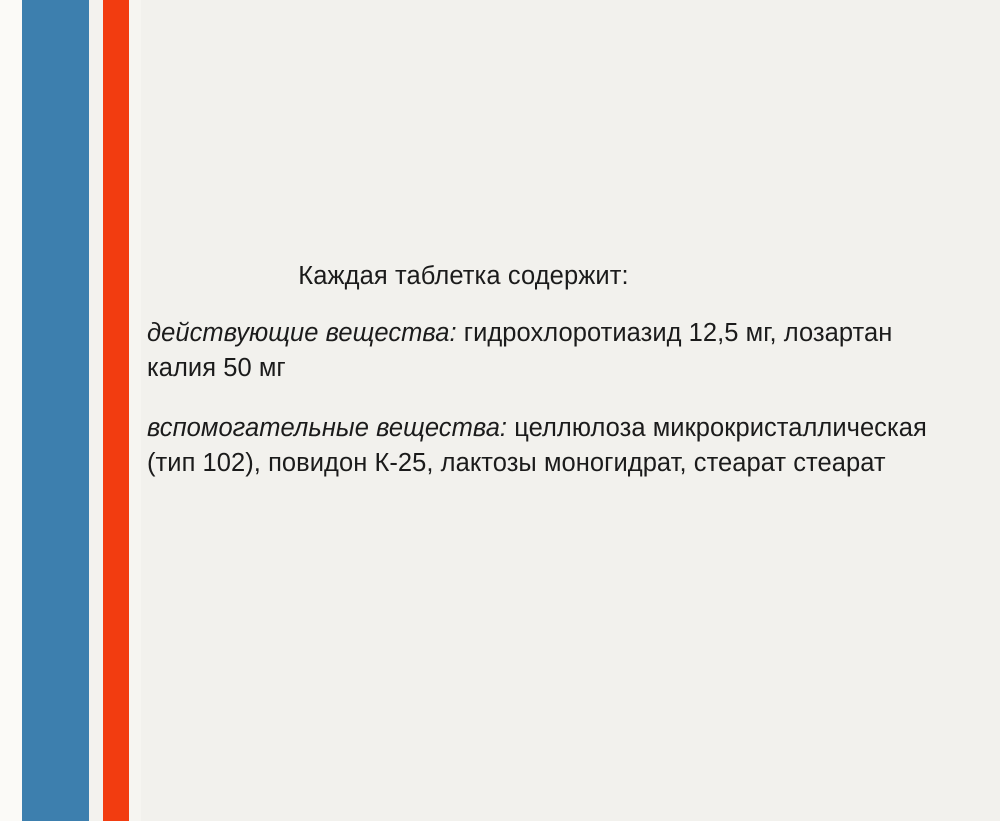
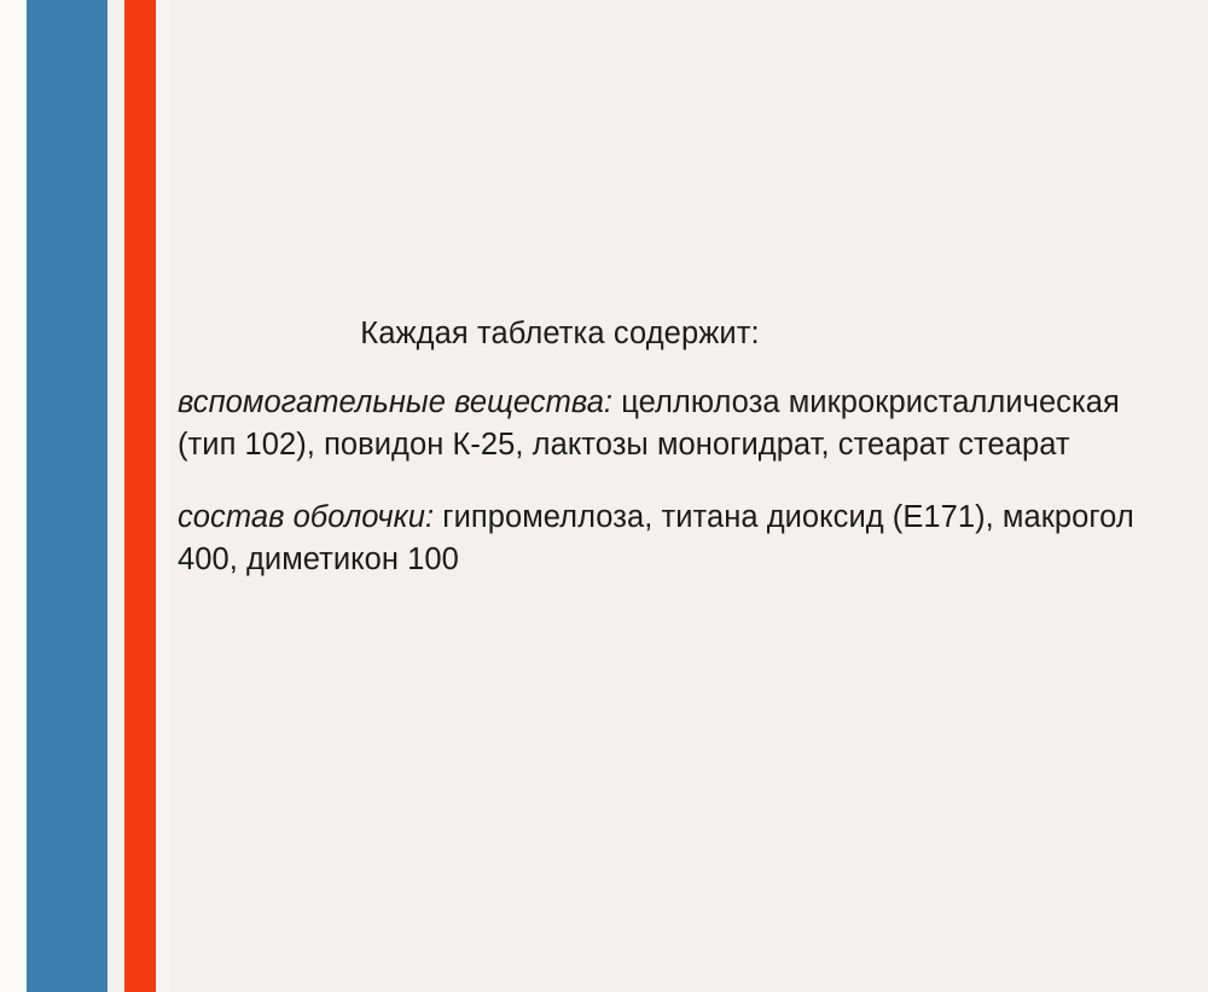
  Каждая таблетка содержит:
- действующие вещества: гидрохлоротиазид 12,5 мг, лозартан калия 50 мг
  вспомогательные вещества: целлюлоза микрокристаллическая (тип 102), повидон К-25, лактозы моногидрат, стеарат стеарат
+ состав оболочки: гипромеллоза, титана диоксид (Е171), макрогол 400, диметикон 100
